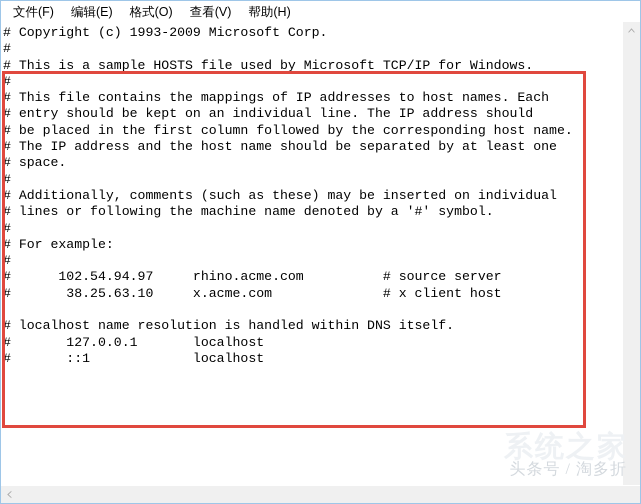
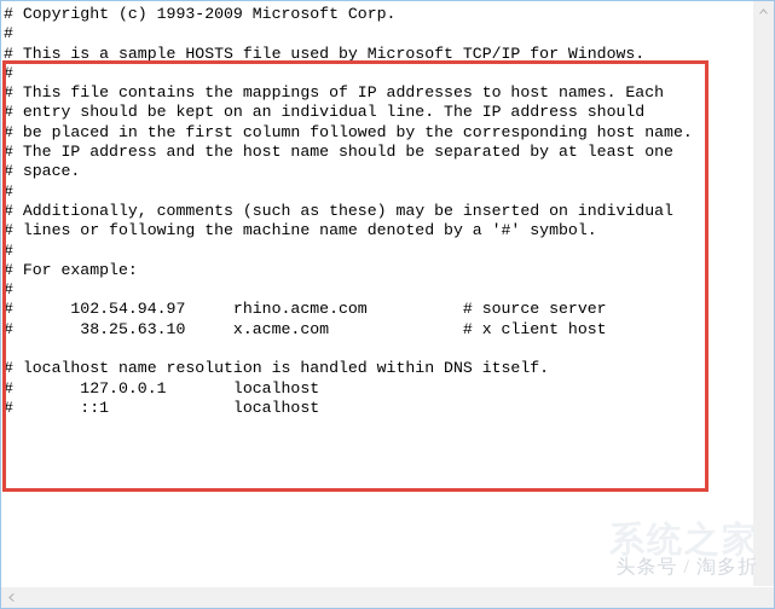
- 文件(F)
- 编辑(E)
- 格式(O)
- 查看(V)
- 帮助(H)
  # Copyright (c) 1993-2009 Microsoft Corp.
  #
  # This is a sample HOSTS file used by Microsoft TCP/IP for Windows.
  #
  # This file contains the mappings of IP addresses to host names. Each
  # entry should be kept on an individual line. The IP address should
  # be placed in the first column followed by the corresponding host name.
  # The IP address and the host name should be separated by at least one
  # space.
  #
  # Additionally, comments (such as these) may be inserted on individual
  # lines or following the machine name denoted by a '#' symbol.
  #
  # For example:
  #
  # 102.54.94.97 rhino.acme.com # source server
  # 38.25.63.10 x.acme.com # x client host
  # localhost name resolution is handled within DNS itself.
  # 127.0.0.1 localhost
  # ::1 localhost
  系统之家
  头条号 / 淘多折
